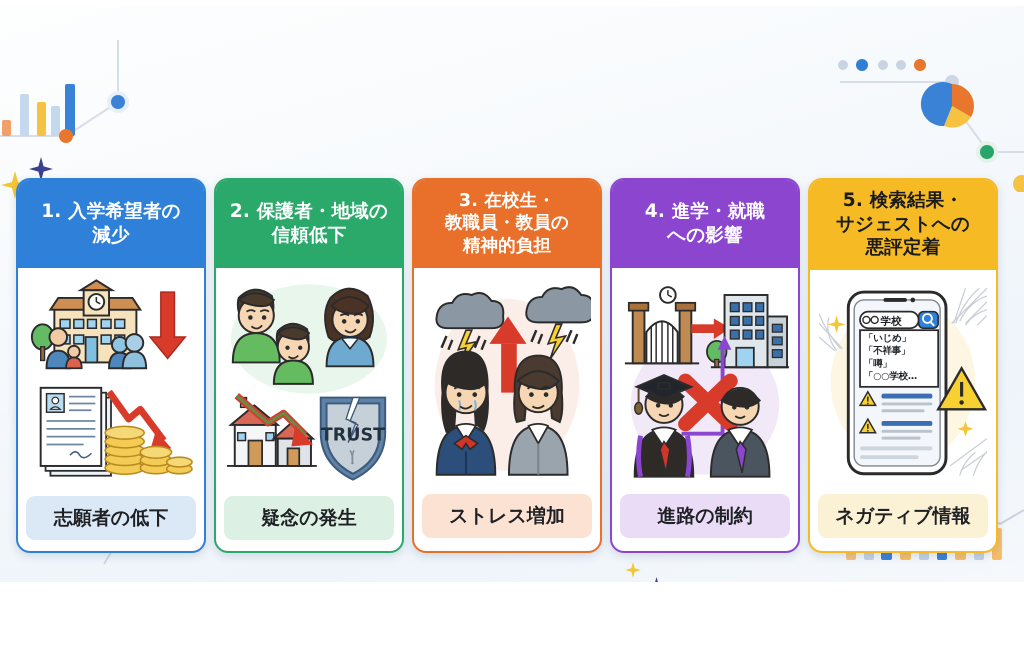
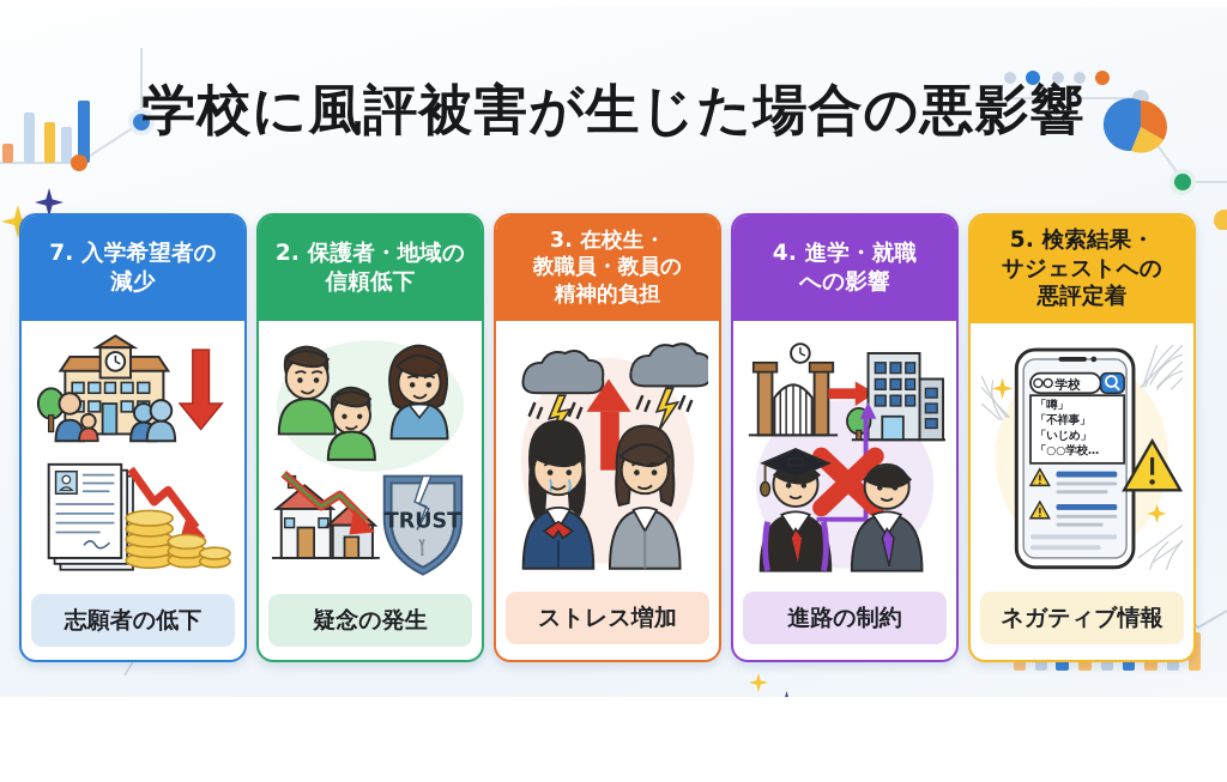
+ 学校に風評被害が生じた場合の悪影響
- 1. 入学希望者の
+ 7. 入学希望者の
  減少
  志願者の低下
  2. 保護者・地域の
  信頼低下
  TRUST
  疑念の発生
  3. 在校生・
  教職員・教員の
  精神的負担
  ストレス増加
  4. 進学・就職
  への影響
  進路の制約
  5. 検索結果・
  サジェストへの
  悪評定着
  学校
- 「いじめ」
+ 「噂」
  「不祥事」
- 「噂」
+ 「いじめ」
  「○○学校…
  ネガティブ情報
